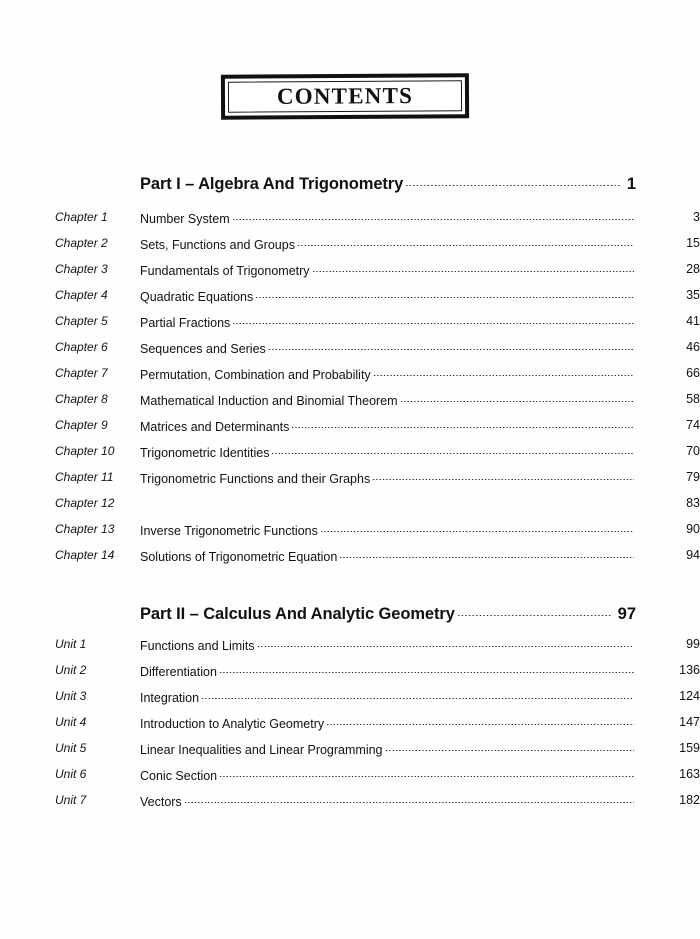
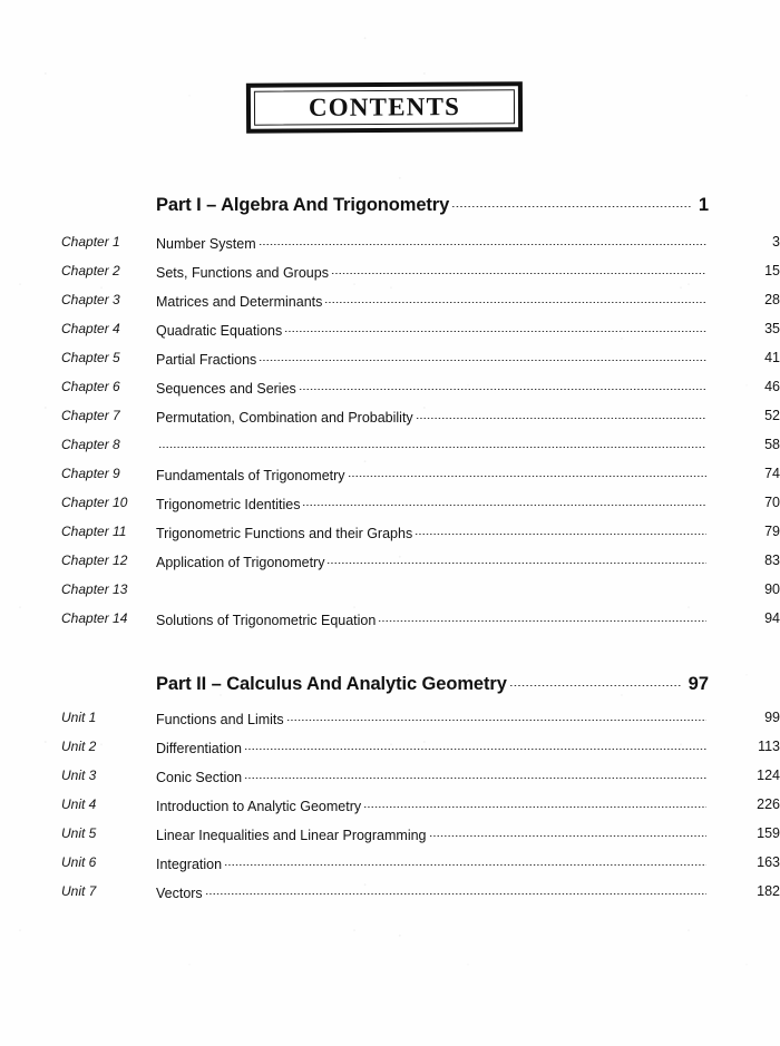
  CONTENTS
  Part I – Algebra And Trigonometry
  1
  Chapter 1
  Number System
  3
  Chapter 2
  Sets, Functions and Groups
  15
  Chapter 3
- Fundamentals of Trigonometry
+ Matrices and Determinants
  28
  Chapter 4
  Quadratic Equations
  35
  Chapter 5
  Partial Fractions
  41
  Chapter 6
  Sequences and Series
  46
  Chapter 7
  Permutation, Combination and Probability
- 66
+ 52
  Chapter 8
- Mathematical Induction and Binomial Theorem
  58
  Chapter 9
- Matrices and Determinants
+ Fundamentals of Trigonometry
  74
  Chapter 10
  Trigonometric Identities
  70
  Chapter 11
  Trigonometric Functions and their Graphs
  79
  Chapter 12
+ Application of Trigonometry
  83
  Chapter 13
- Inverse Trigonometric Functions
  90
  Chapter 14
  Solutions of Trigonometric Equation
  94
  Part II – Calculus And Analytic Geometry
  97
  Unit 1
  Functions and Limits
  99
  Unit 2
  Differentiation
- 136
+ 113
  Unit 3
- Integration
+ Conic Section
  124
  Unit 4
  Introduction to Analytic Geometry
- 147
+ 226
  Unit 5
  Linear Inequalities and Linear Programming
  159
  Unit 6
- Conic Section
+ Integration
  163
  Unit 7
  Vectors
  182
